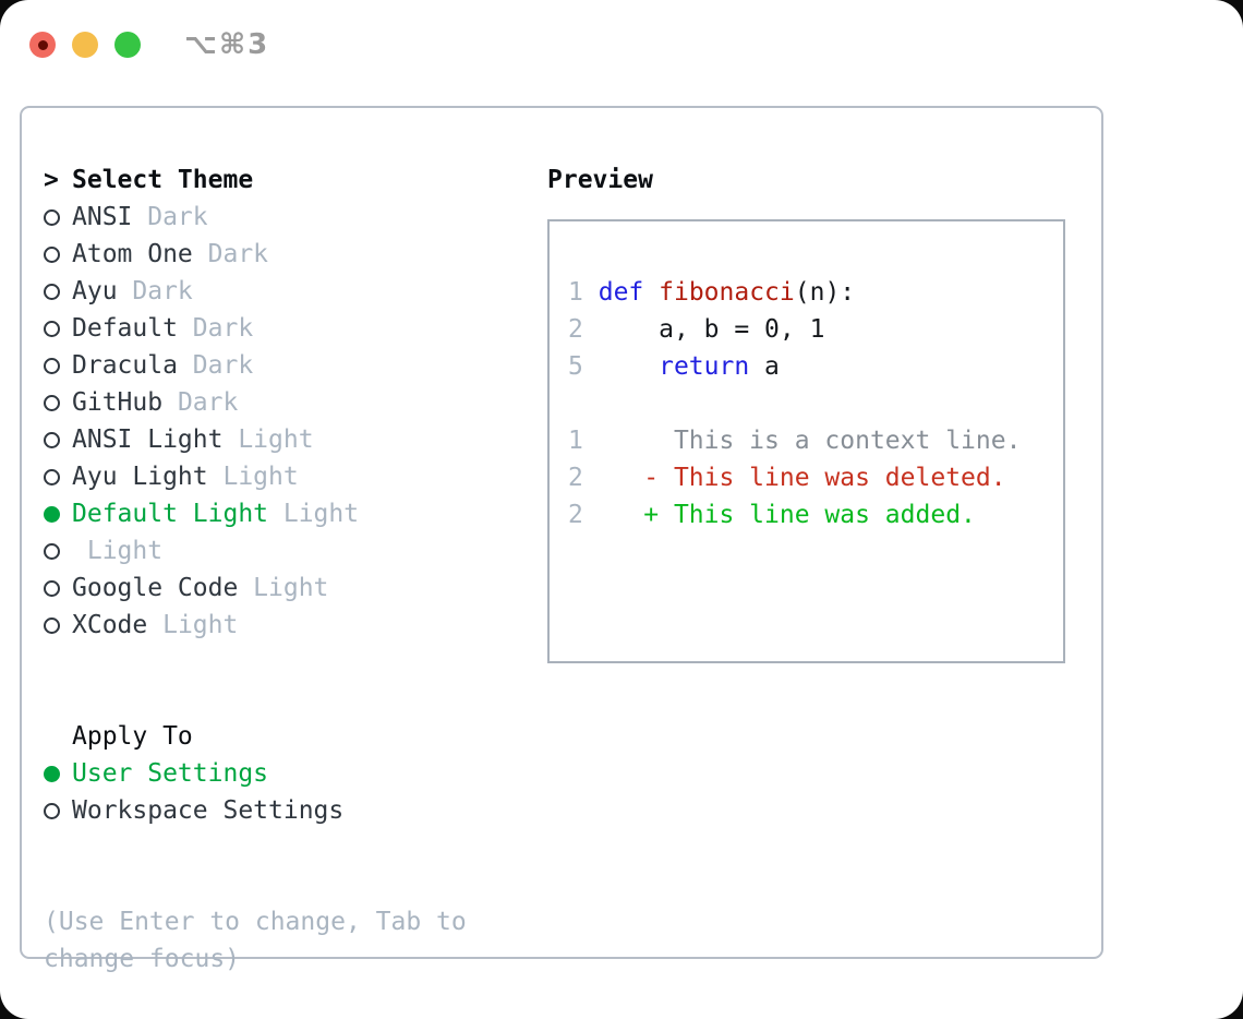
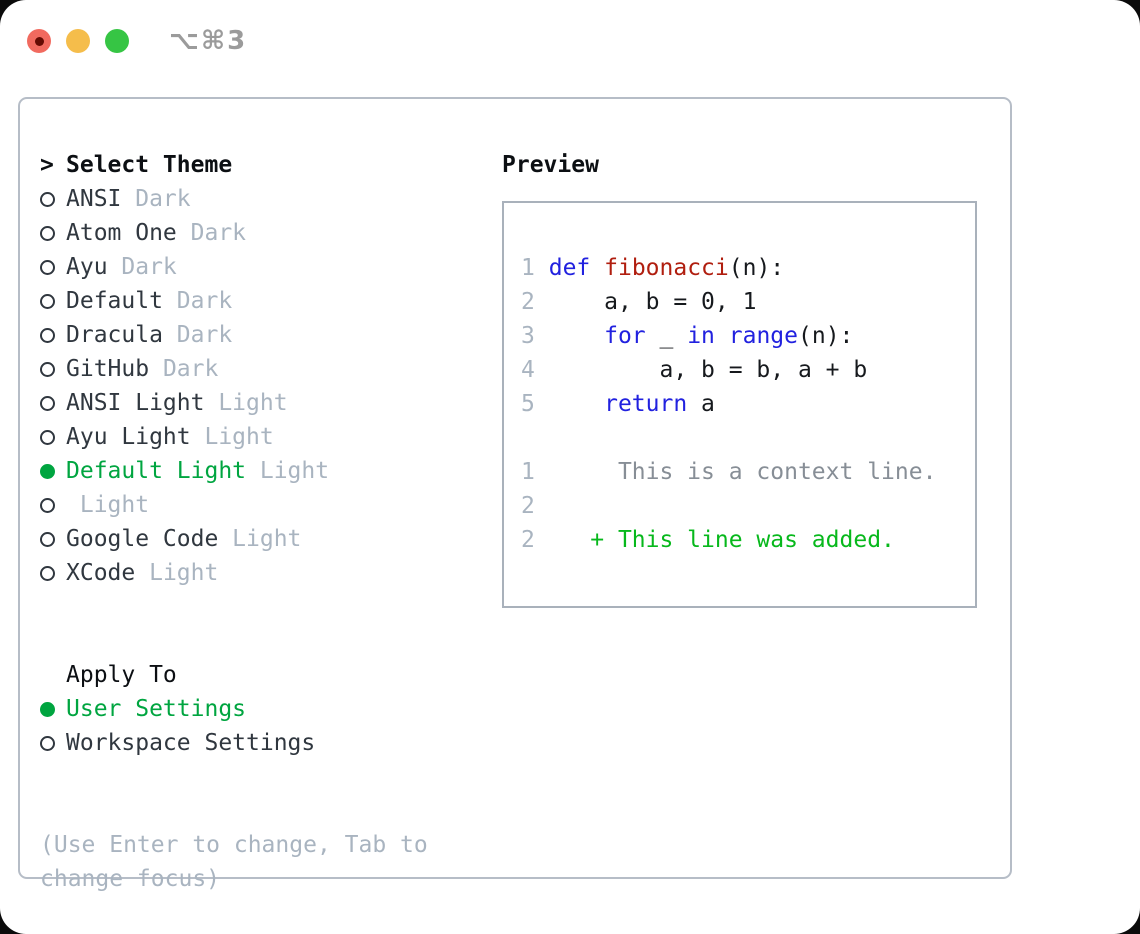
  ⌥⌘3
  >
  Select Theme
  ANSI
  Dark
  Atom One
  Dark
  Ayu
  Dark
  Default
  Dark
  Dracula
  Dark
  GitHub
  Dark
  ANSI Light
  Light
  Ayu Light
  Light
  Default Light
  Light
  Light
  Google Code
  Light
  XCode
  Light
  Apply To
  User Settings
  Workspace Settings
  (Use Enter to change, Tab to
  change focus)
  Preview
  1
  def fibonacci(n):
  2
  a, b = 0, 1
+ 3
+ for _ in range(n):
+ 4
+ a, b = b, a + b
  5
  return a
  1
  This is a context line.
  2
- - This line was deleted.
  2
  + This line was added.
